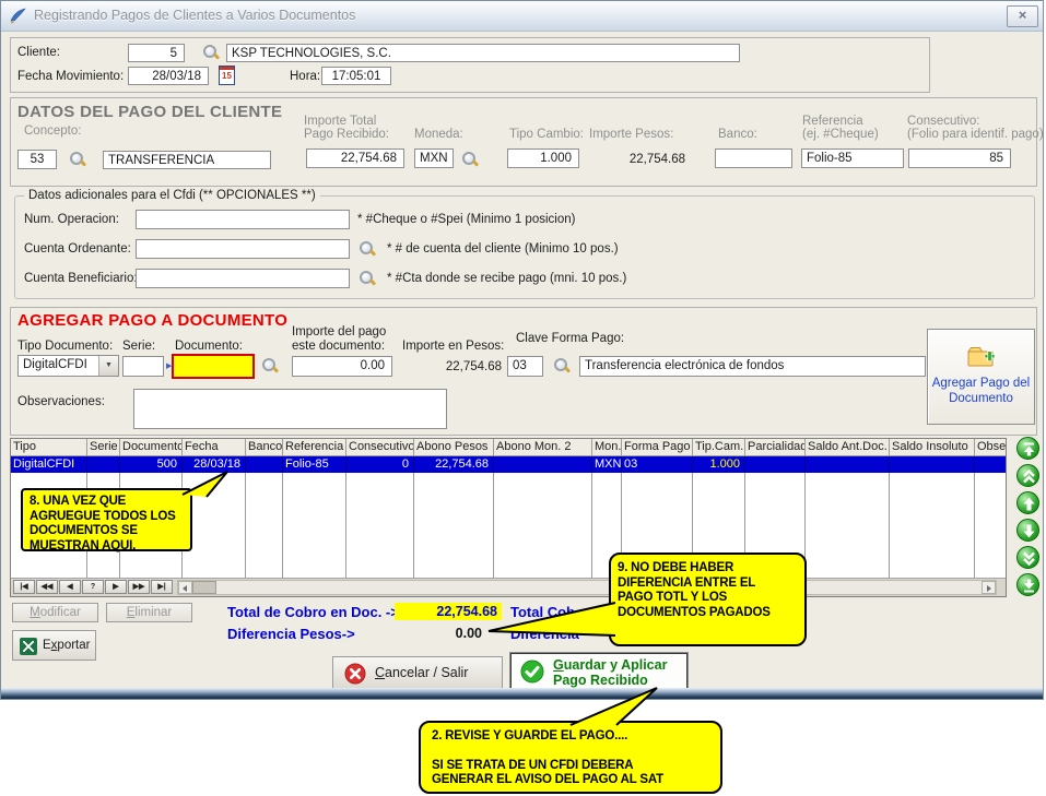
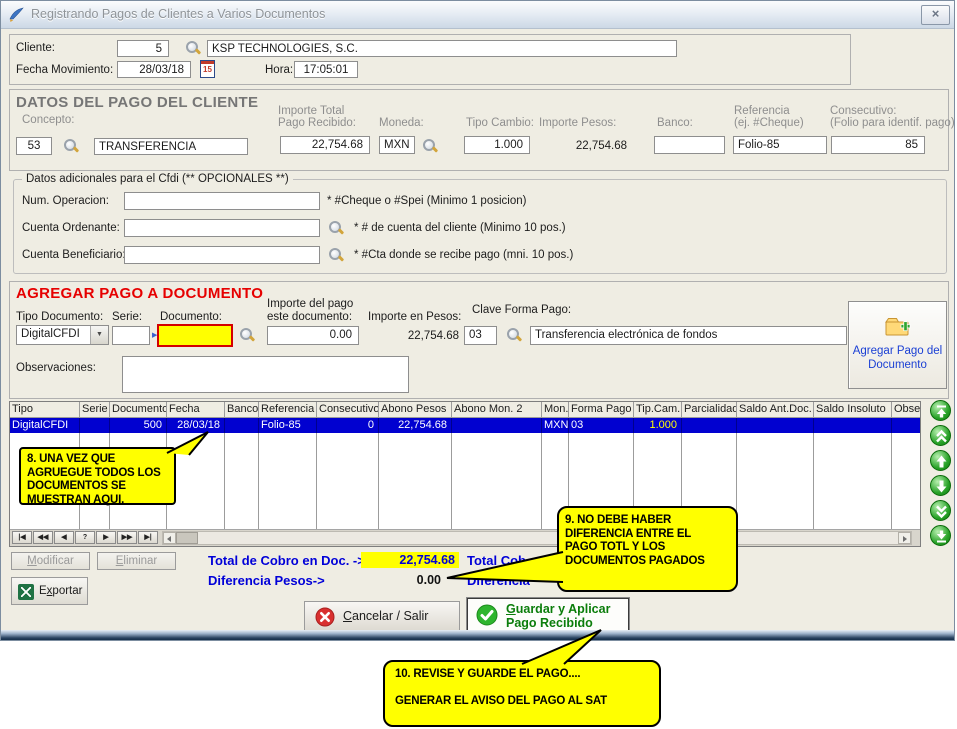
  Registrando Pagos de Clientes a Varios Documentos
  ×
  Cliente:
  5
  KSP TECHNOLOGIES, S.C.
  Fecha Movimiento:
  28/03/18
  Hora:
  17:05:01
  DATOS DEL PAGO DEL CLIENTE
  Concepto:
  53
  TRANSFERENCIA
  Importe Total
  Pago Recibido:
  22,754.68
  Moneda:
  MXN
  Tipo Cambio:
  1.000
  Importe Pesos:
  22,754.68
  Banco:
  Referencia
  (ej. #Cheque)
  Folio-85
  Consecutivo:
  (Folio para identif. pago)
  85
  Datos adicionales para el Cfdi (** OPCIONALES **)
  Num. Operacion:
  * #Cheque o #Spei (Minimo 1 posicion)
  Cuenta Ordenante:
  * # de cuenta del cliente (Minimo 10 pos.)
  Cuenta Beneficiario
  * #Cta donde se recibe pago (mni. 10 pos.)
  AGREGAR PAGO A DOCUMENTO
  Tipo Documento:
  Serie:
  Documento:
  Importe del pago
  este documento:
  Importe en Pesos:
  Clave Forma Pago:
  DigitalCFDI
  0.00
  22,754.68
  03
  Transferencia electrónica de fondos
  Observaciones:
  Agregar Pago del
  Documento
  Tipo
  Serie
  Documento
  Fecha
  Banco
  Referencia
  Consecutivo
  Abono Pesos
  Abono Mon. 2
  Mon.
  Forma Pago
  Tip.Cam.
  Parcialidad
  Saldo Ant.Doc.
  Saldo Insoluto
  Obse
  DigitalCFDI
  500
  28/03/18
  Folio-85
  0
  22,754.68
  MXN
  03
  1.000
  Modificar
  Eliminar
  Total de Cobro en Doc. -
  22,754.68
  Diferencia Pesos->
  0.00
  Total Co
  Exportar
  Cancelar / Salir
  Guardar y Aplicar
  Pago Recibido
  8. UNA VEZ QUE
  AGRUEGUE TODOS LOS
  DOCUMENTOS SE
  MUESTRAN AQUI.
  9. NO DEBE HABER
  DIFERENCIA ENTRE EL
  PAGO TOTL Y LOS
  DOCUMENTOS PAGADOS
- 2. REVISE Y GUARDE EL PAGO....
+ 10. REVISE Y GUARDE EL PAGO....
- SI SE TRATA DE UN CFDI DEBERA
  GENERAR EL AVISO DEL PAGO AL SAT
